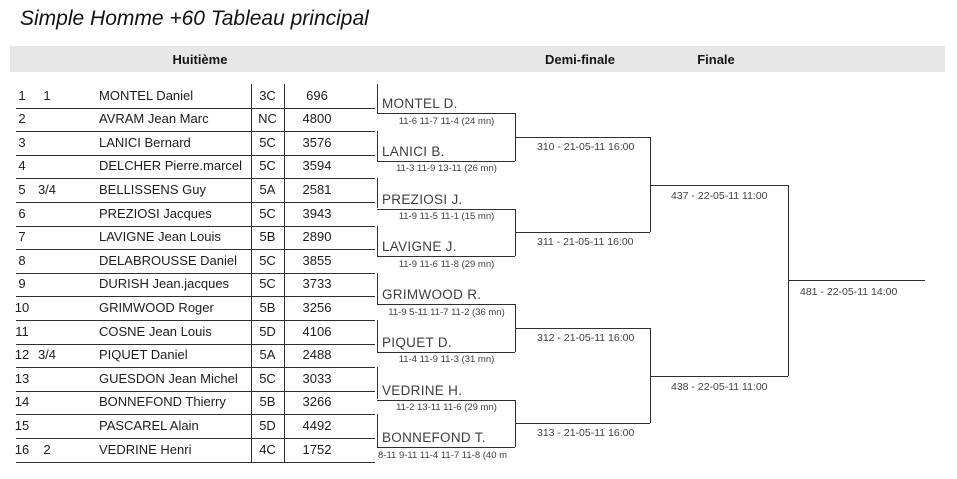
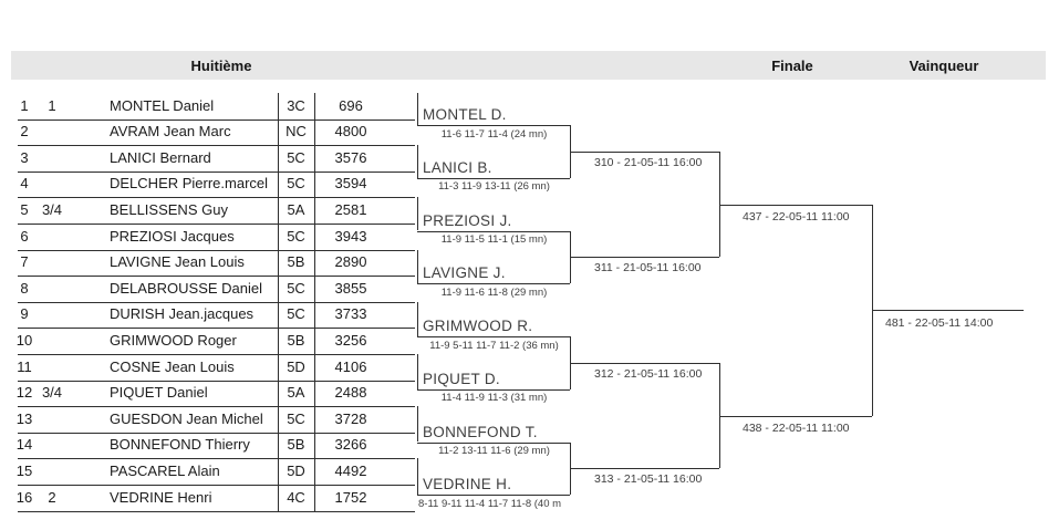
- Simple Homme +60 Tableau principal
  Huitième
- Demi-finale
  Finale
+ Vainqueur
  1
  1
  MONTEL Daniel
  3C
  696
  2
  AVRAM Jean Marc
  NC
  4800
  3
  LANICI Bernard
  5C
  3576
  4
  DELCHER Pierre.marcel
  5C
  3594
  5
  3/4
  BELLISSENS Guy
  5A
  2581
  6
  PREZIOSI Jacques
  5C
  3943
  7
  LAVIGNE Jean Louis
  5B
  2890
  8
  DELABROUSSE Daniel
  5C
  3855
  9
  DURISH Jean.jacques
  5C
  3733
  10
  GRIMWOOD Roger
  5B
  3256
  11
  COSNE Jean Louis
  5D
  4106
  12
  3/4
  PIQUET Daniel
  5A
  2488
  13
  GUESDON Jean Michel
  5C
- 3033
+ 3728
  14
  BONNEFOND Thierry
  5B
  3266
  15
  PASCAREL Alain
  5D
  4492
  16
  2
  VEDRINE Henri
  4C
  1752
  MONTEL D.
  11-6 11-7 11-4 (24 mn)
  LANICI B.
  11-3 11-9 13-11 (26 mn)
  PREZIOSI J.
  11-9 11-5 11-1 (15 mn)
  LAVIGNE J.
  11-9 11-6 11-8 (29 mn)
  GRIMWOOD R.
  11-9 5-11 11-7 11-2 (36 mn)
  PIQUET D.
  11-4 11-9 11-3 (31 mn)
- VEDRINE H.
+ BONNEFOND T.
  11-2 13-11 11-6 (29 mn)
- BONNEFOND T.
+ VEDRINE H.
  8-11 9-11 11-4 11-7 11-8 (40 m
  310 - 21-05-11 16:00
  311 - 21-05-11 16:00
  312 - 21-05-11 16:00
  313 - 21-05-11 16:00
  437 - 22-05-11 11:00
  438 - 22-05-11 11:00
  481 - 22-05-11 14:00
